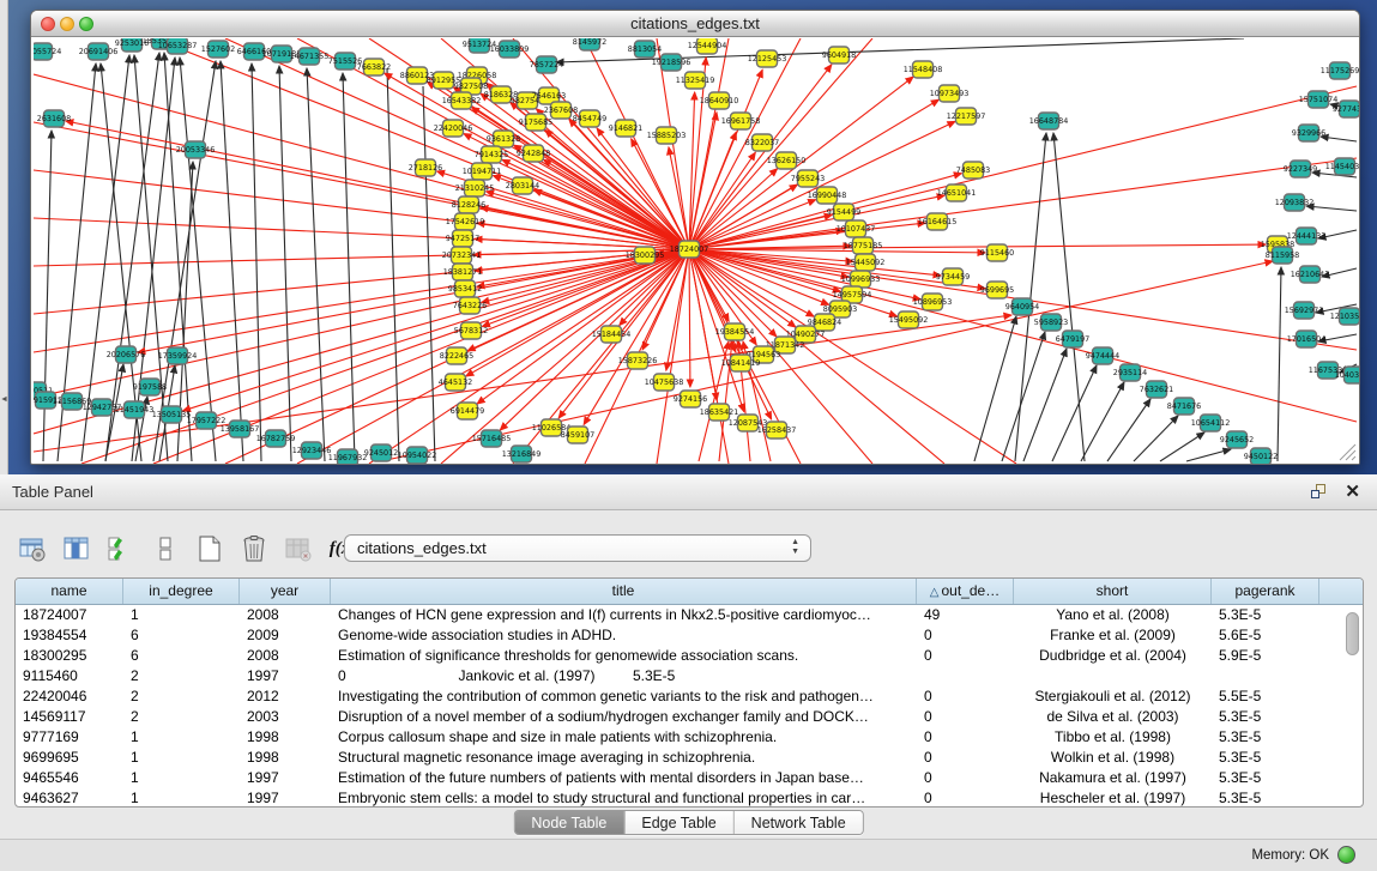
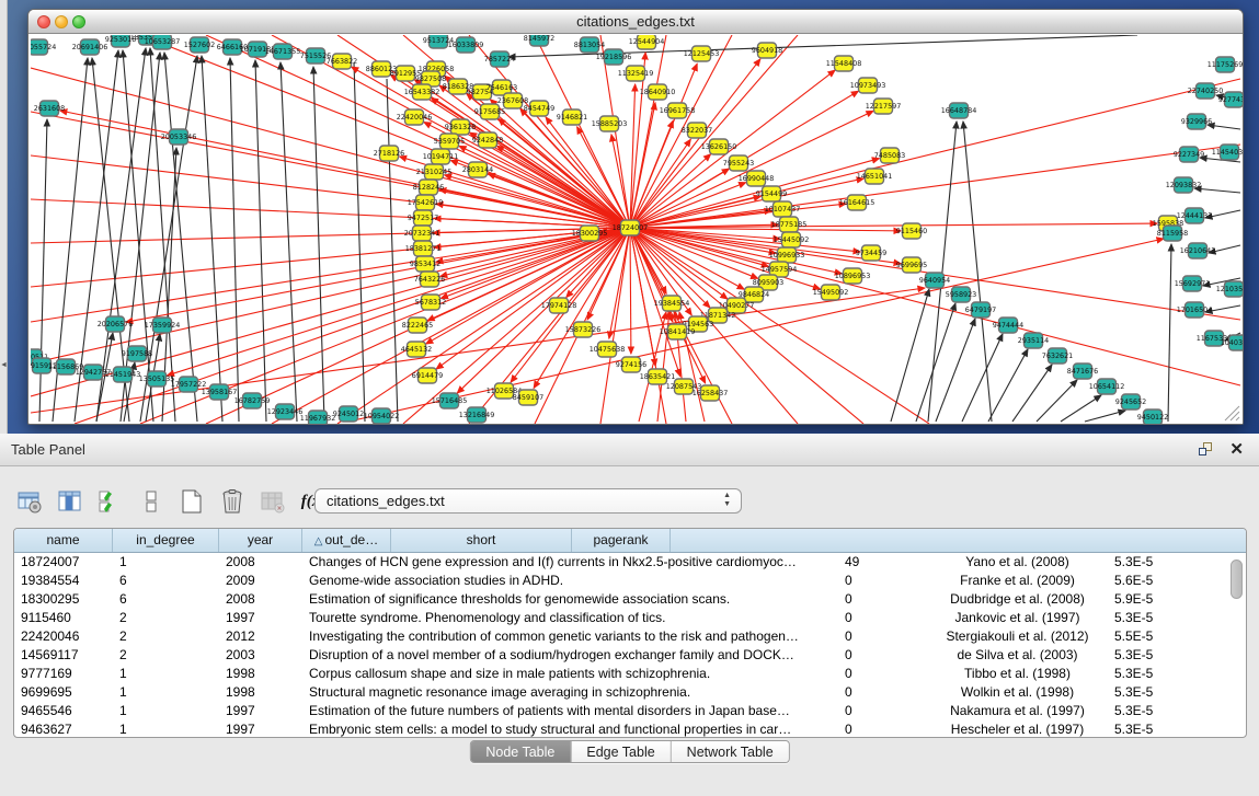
  citations_edges.txt
  18724007
  18300295
  7663822
  8860123
  8912955
  18226058
  9827508
  16543382
  8186328
  982754
  7546163
  2367608
  9175685
  8454749
  9146821
  22420046
  9242848
  2718126
  2803144
  9361328
- 7914325
+ 5359705
  10194711
  21310245
  8128246
  17542619
  9472517
  20732341
  18381271
  9853412
  7643226
  5678312
  8222465
  4645132
  6914479
  1102658
  8459107
- 15184454
+ 17974128
  15873226
  10475638
  9274156
  18635421
  12087543
  16258437
  19384554
  11325419
  18640910
  16961758
  15885203
  8322037
  13626150
  7955243
  16990448
  9154499
  10107437
  18775185
  15445092
  10996933
  14957594
  8095903
  9846824
  10490277
  11871342
  194563
  10841419
  11548408
  10973493
  12217597
  7485083
  14651041
  16164615
  9734459
  9115460
  9699695
  10896953
  15495092
  1595838
  12544904
  12125453
  9604918
  055724
  20691406
  9253016
  10653287
  1527602
  6466160
  1071918
  14671355
  7515526
  9513724
  16033809
  7857224
  8145972
  8813054
  19218596
  16648784
  11175269
- 15751074
+ 22740250
  9329966
  9227349
  12093832
  12444133
  8115958
  16210643
  15692971
  17016504
  1167533
  92774
  1145403
  121035
  9640954
  5958923
  6479197
  9474444
  2935114
  7632621
  8471676
  10654112
  9245652
  9450122
  2631608
  20053346
  20206576
  17359924
  9197588
  915912
  11156869
  12942757
  11451943
  13505135
  17957222
  13958167
  16782759
  12923446
  11967932
  9245012
  10954022
  15716485
  13216849
  Table Panel
  ✕
  citations_edges.txt
  name
  in_degree
  year
- title
  △ out_de…
  short
  pagerank
  18724007
  1
  2008
  Changes of HCN gene expression and I(f) currents in Nkx2.5-positive cardiomyoc…
  49
  Yano et al. (2008)
  5.3E-5
  19384554
  6
  2009
  Genome-wide association studies in ADHD.
  0
  Franke et al. (2009)
  5.6E-5
  18300295
  6
  2008
  Estimation of significance thresholds for genomewide association scans.
  0
- Dudbridge et al. (2004)
+ Dudbridge et al. (2008)
  5.9E-5
  9115460
  2
  1997
+ Tourette syndrome. Phenomenology and classification of tics.
  0
  Jankovic et al. (1997)
  5.3E-5
  22420046
  2
  2012
  Investigating the contribution of common genetic variants to the risk and pathogen…
  0
  Stergiakouli et al. (2012)
  5.5E-5
  14569117
  2
  2003
  Disruption of a novel member of a sodium/hydrogen exchanger family and DOCK…
  0
  de Silva et al. (2003)
  5.3E-5
  9777169
  1
  1998
  Corpus callosum shape and size in male patients with schizophrenia.
  0
  Tibbo et al. (1998)
  5.3E-5
  9699695
  1
  1998
  Structural magnetic resonance image averaging in schizophrenia.
  0
  Wolkin et al. (1998)
  5.3E-5
  9465546
  1
  1997
  Estimation of the future numbers of patients with mental disorders in Japan base…
  0
  Nakamura et al. (1997)
  5.3E-5
  9463627
  1
  1997
  Embryonic stem cells: a model to study structural and functional properties in car…
  0
  Hescheler et al. (1997)
  5.3E-5
  Node Table
  Edge Table
  Network Table
- Memory: OK
